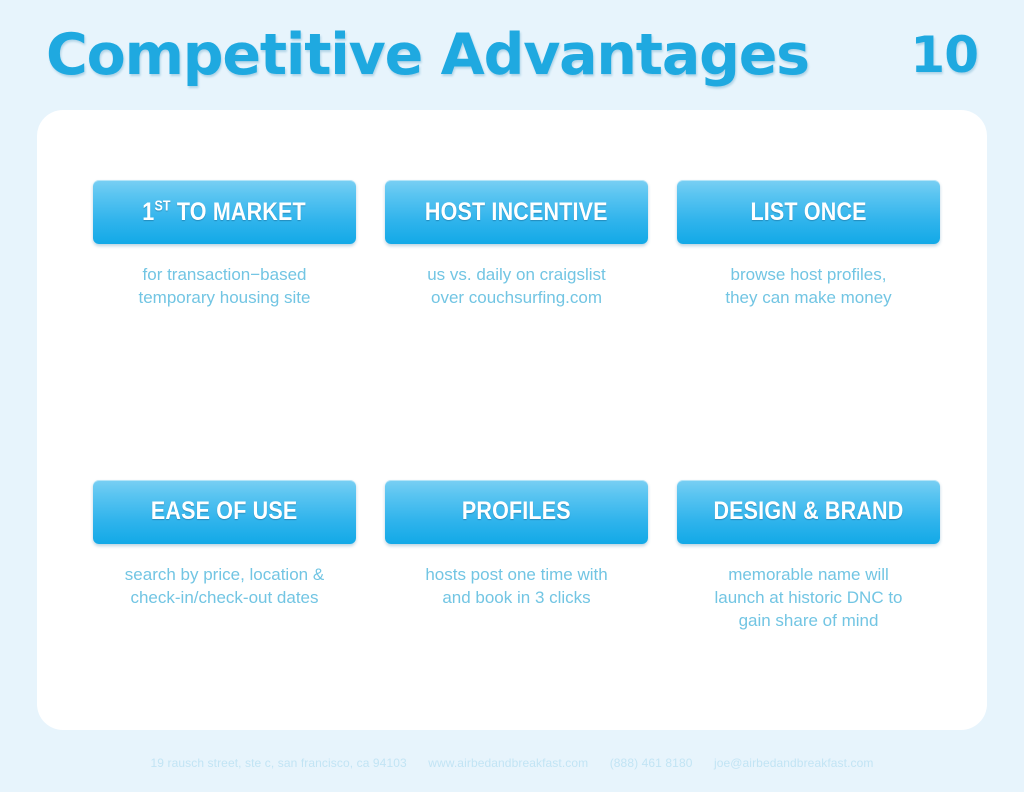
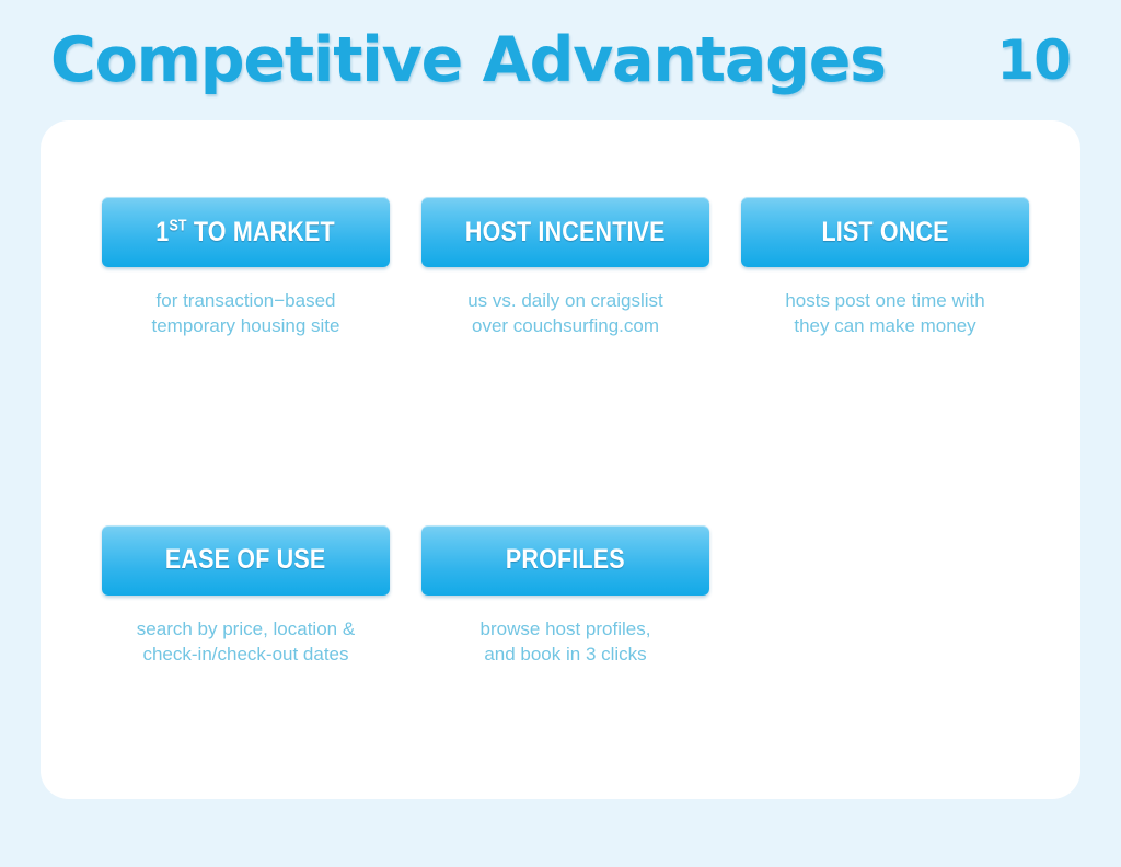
  Competitive Advantages
  10
  1ST TO MARKET
  for transaction−based
  temporary housing site
  HOST INCENTIVE
  us vs. daily on craigslist
  over couchsurfing.com
  LIST ONCE
- browse host profiles,
+ hosts post one time with
  they can make money
  EASE OF USE
  search by price, location &
  check-in/check-out dates
  PROFILES
- hosts post one time with
+ browse host profiles,
  and book in 3 clicks
- DESIGN & BRAND
- memorable name will
- launch at historic DNC to
- gain share of mind
- 19 rausch street, ste c, san francisco, ca 94103 www.airbedandbreakfast.com (888) 461 8180 joe@airbedandbreakfast.com
